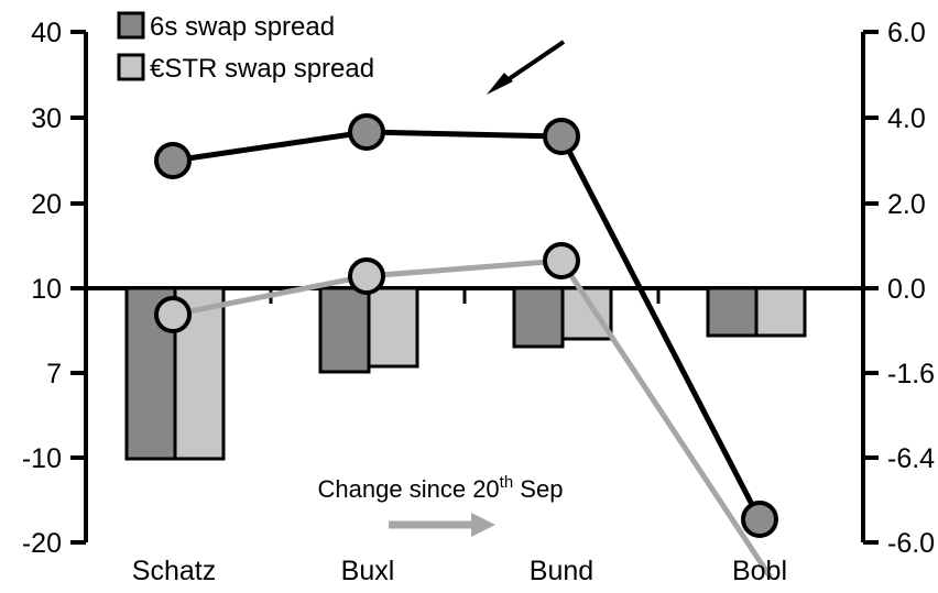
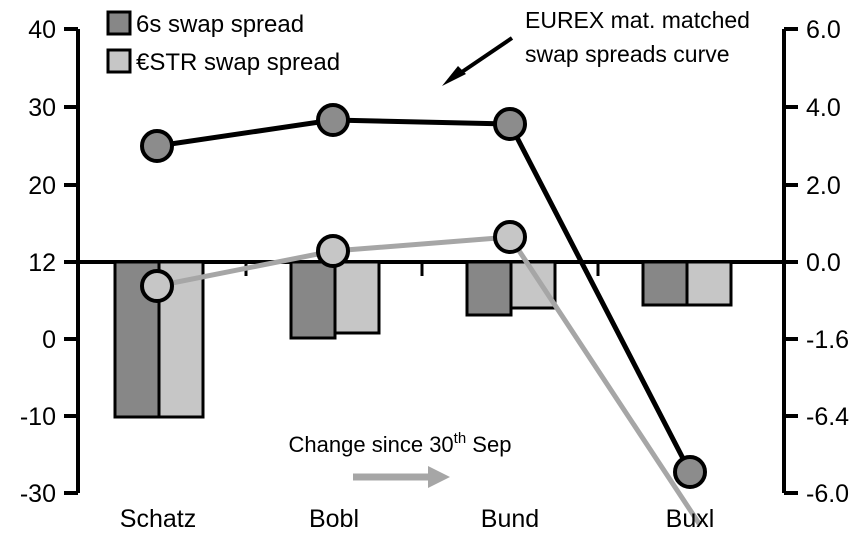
  40
  30
  20
- 10
+ 12
- 7
+ 0
  -10
- -20
+ -30
  6.0
  4.0
  2.0
  0.0
  -1.6
  -6.4
  -6.0
  6s swap spread
  €STR swap spread
+ EUREX mat. matched
+ swap spreads curve
- Change since 20th Sep
+ Change since 30th Sep
  Schatz
- Buxl
+ Bobl
  Bund
- Bobl
+ Buxl
